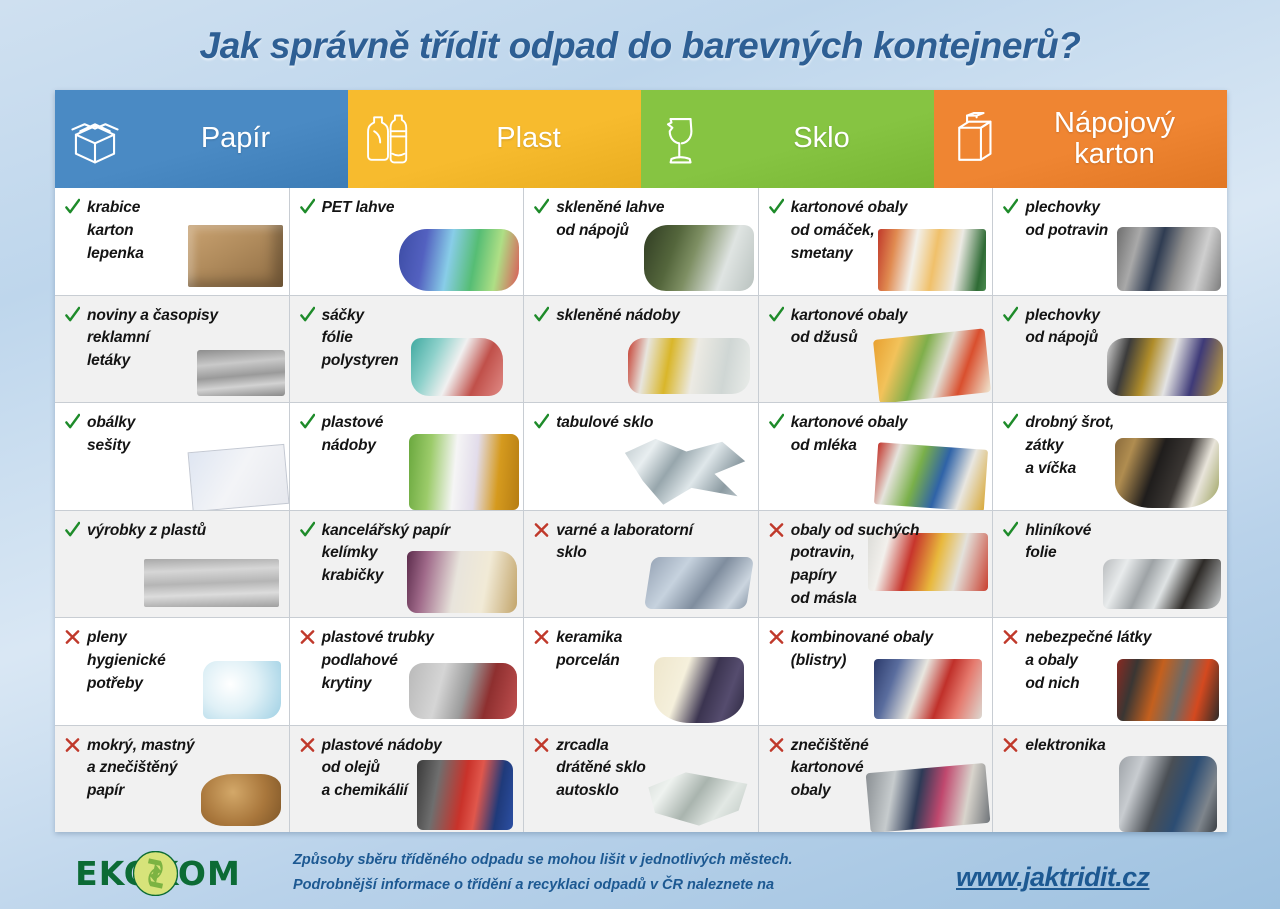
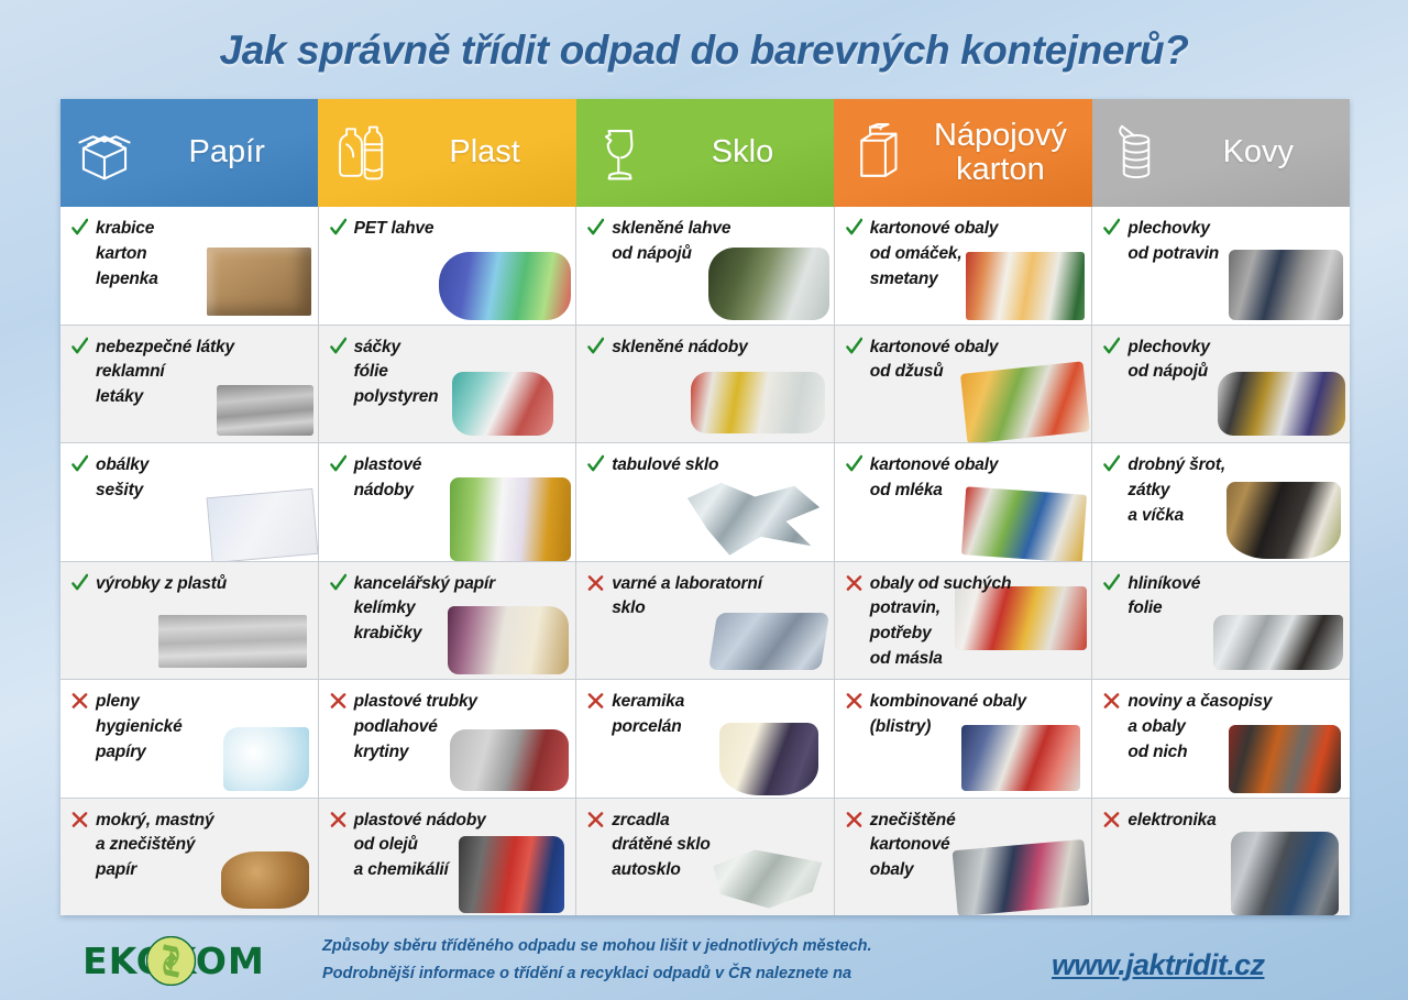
  Jak správně třídit odpad do barevných kontejnerů?
  Papír
  Plast
  Sklo
  Nápojový karton
+ Kovy
  krabice
  karton
  lepenka
- noviny a časopisy
+ nebezpečné látky
  reklamní
  letáky
  obálky
  sešity
  výrobky z plastů
  pleny
  hygienické
- potřeby
+ papíry
  mokrý, mastný
  a znečištěný
  papír
  PET lahve
  sáčky
  fólie
  polystyren
  plastové
  nádoby
  kancelářský papír
  kelímky
  krabičky
  plastové trubky
  podlahové
  krytiny
  plastové nádoby
  od olejů
  a chemikálií
  skleněné lahve
  od nápojů
  skleněné nádoby
  tabulové sklo
  varné a laboratorní
  sklo
  keramika
  porcelán
  zrcadla
  drátěné sklo
  autosklo
  kartonové obaly
  od omáček,
  smetany
  kartonové obaly
  od džusů
  kartonové obaly
  od mléka
  obaly od suchých
  potravin,
- papíry
+ potřeby
  od másla
  kombinované obaly
  (blistry)
  znečištěné
  kartonové
  obaly
  plechovky
  od potravin
  plechovky
  od nápojů
  drobný šrot,
  zátky
  a víčka
  hliníkové
  folie
- nebezpečné látky
+ noviny a časopisy
  a obaly
  od nich
  elektronika
  Způsoby sběru tříděného odpadu se mohou lišit v jednotlivých městech.
  Podrobnější informace o třídění a recyklaci odpadů v ČR naleznete na
  www.jaktridit.cz
